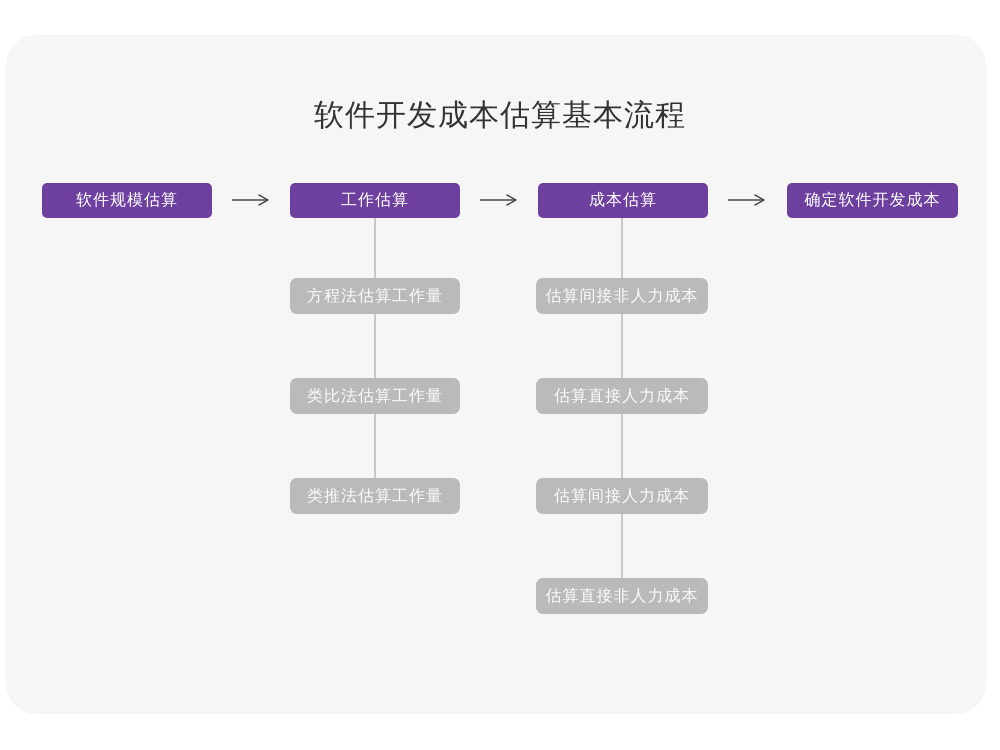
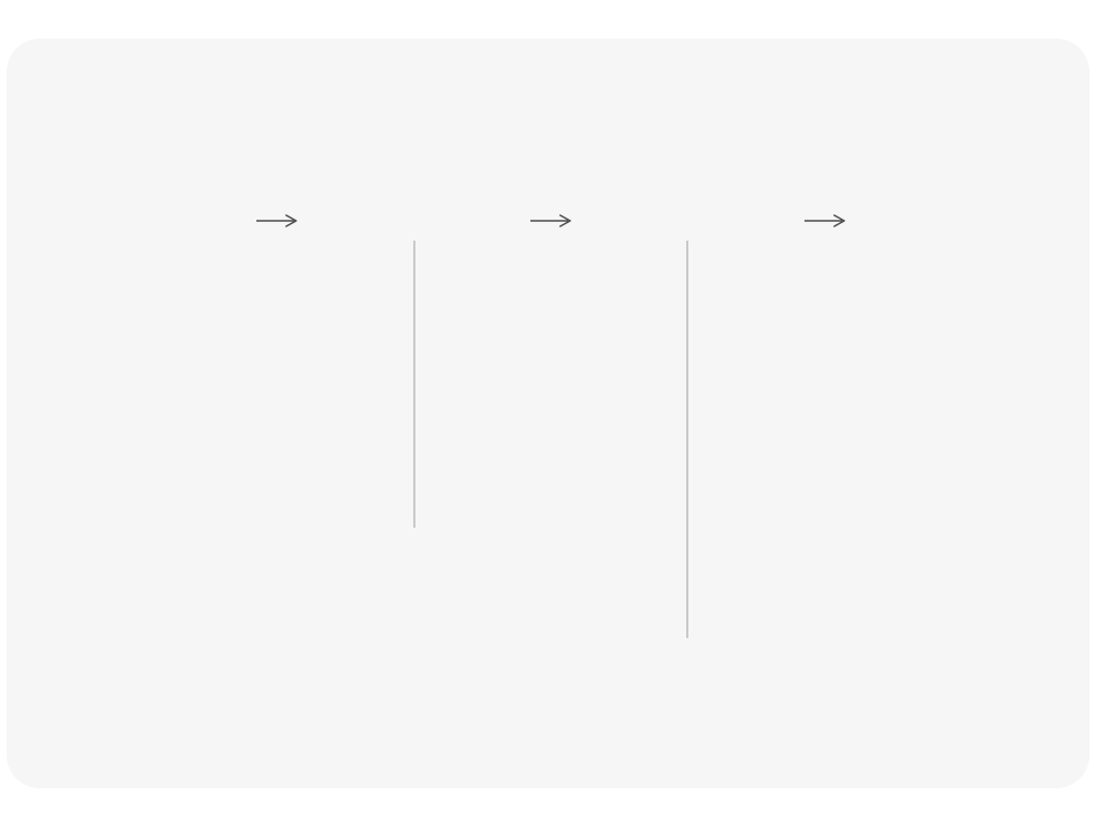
- 软件开发成本估算基本流程
- 软件规模估算
- 工作估算
- 成本估算
- 确定软件开发成本
- 方程法估算工作量
- 类比法估算工作量
- 类推法估算工作量
- 估算间接非人力成本
- 估算直接人力成本
- 估算间接人力成本
- 估算直接非人力成本
